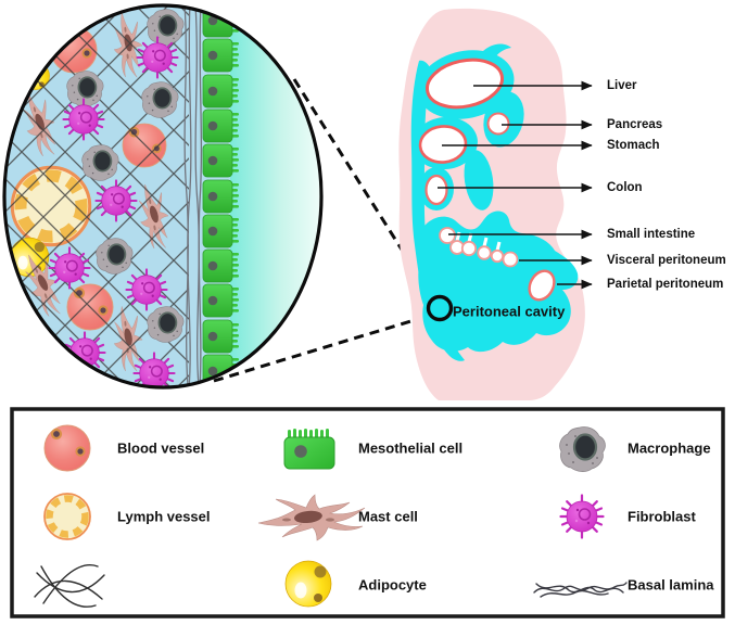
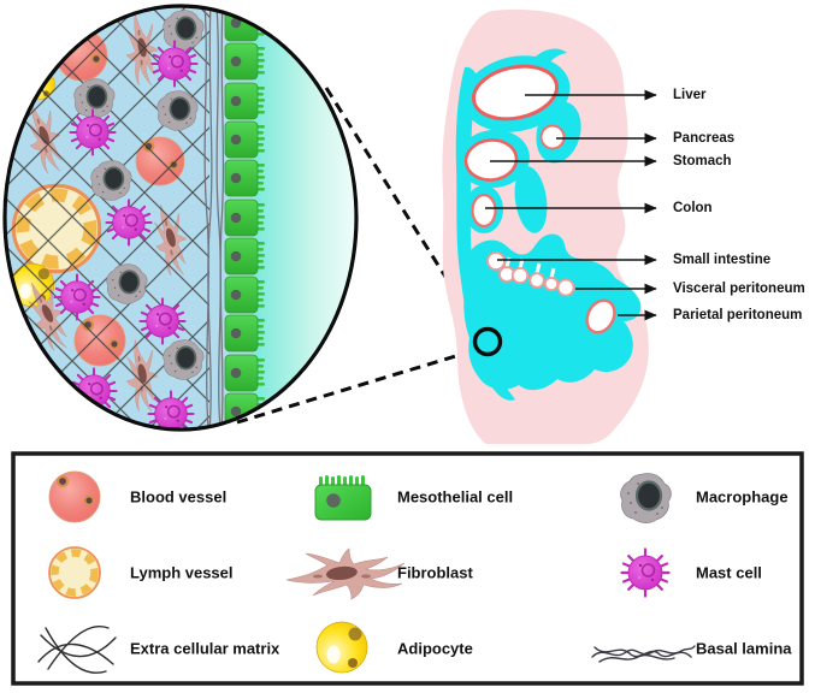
  Liver
  Pancreas
  Stomach
  Colon
  Small intestine
  Visceral peritoneum
  Parietal peritoneum
- Peritoneal cavity
  Blood vessel
  Lymph vessel
+ Extra cellular matrix
  Mesothelial cell
- Mast cell
+ Fibroblast
  Adipocyte
  Macrophage
- Fibroblast
+ Mast cell
  Basal lamina
